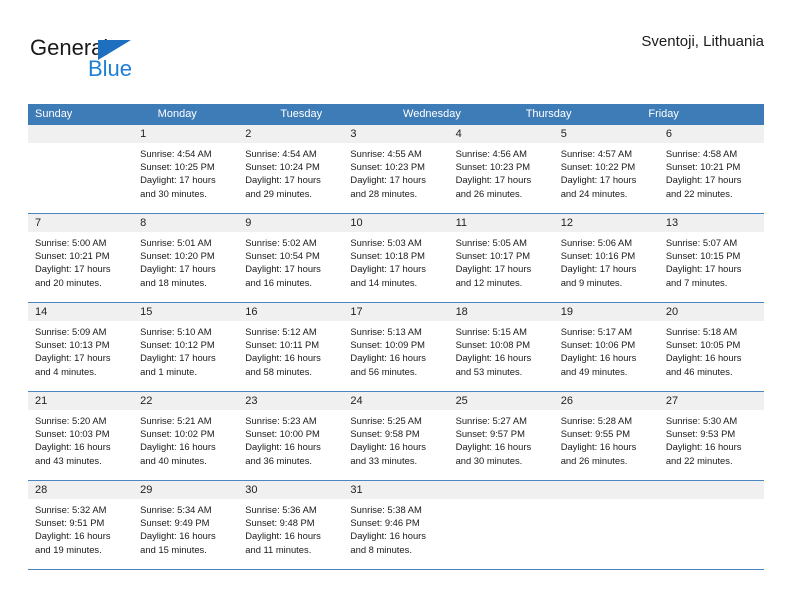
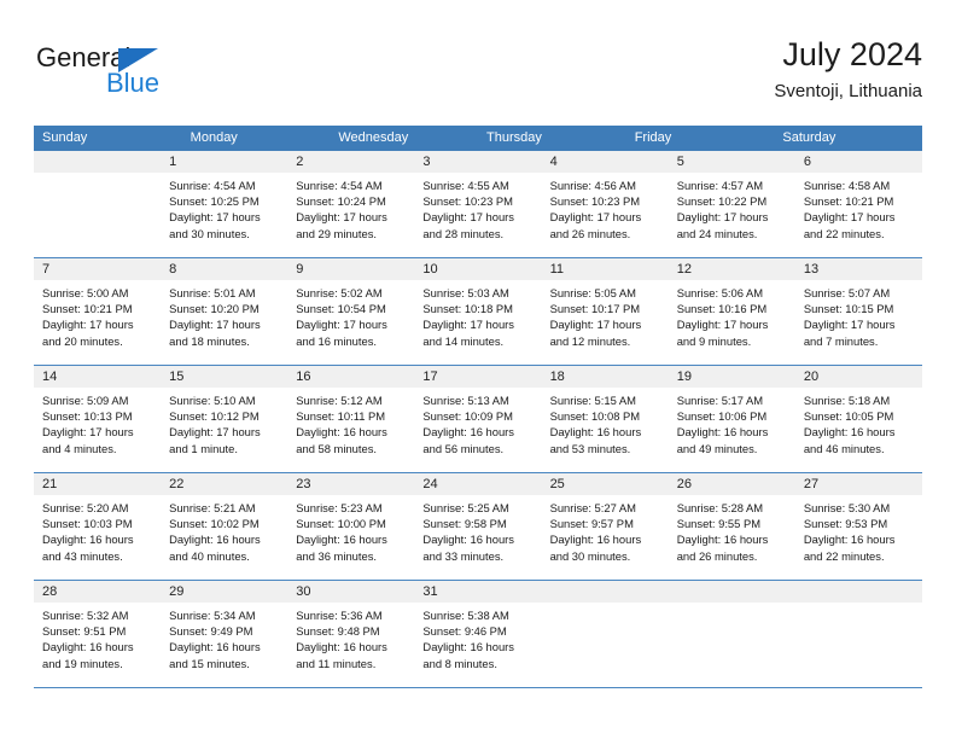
  General
  Blue
+ July 2024
  Sventoji, Lithuania
  Sunday
  Monday
- Tuesday
  Wednesday
  Thursday
  Friday
+ Saturday
  1
  Sunrise: 4:54 AM
  Sunset: 10:25 PM
  Daylight: 17 hours
  and 30 minutes.
  2
  Sunrise: 4:54 AM
  Sunset: 10:24 PM
  Daylight: 17 hours
  and 29 minutes.
  3
  Sunrise: 4:55 AM
  Sunset: 10:23 PM
  Daylight: 17 hours
  and 28 minutes.
  4
  Sunrise: 4:56 AM
  Sunset: 10:23 PM
  Daylight: 17 hours
  and 26 minutes.
  5
  Sunrise: 4:57 AM
  Sunset: 10:22 PM
  Daylight: 17 hours
  and 24 minutes.
  6
  Sunrise: 4:58 AM
  Sunset: 10:21 PM
  Daylight: 17 hours
  and 22 minutes.
  7
  Sunrise: 5:00 AM
  Sunset: 10:21 PM
  Daylight: 17 hours
  and 20 minutes.
  8
  Sunrise: 5:01 AM
  Sunset: 10:20 PM
  Daylight: 17 hours
  and 18 minutes.
  9
  Sunrise: 5:02 AM
  Sunset: 10:54 PM
  Daylight: 17 hours
  and 16 minutes.
  10
  Sunrise: 5:03 AM
  Sunset: 10:18 PM
  Daylight: 17 hours
  and 14 minutes.
  11
  Sunrise: 5:05 AM
  Sunset: 10:17 PM
  Daylight: 17 hours
  and 12 minutes.
  12
  Sunrise: 5:06 AM
  Sunset: 10:16 PM
  Daylight: 17 hours
  and 9 minutes.
  13
  Sunrise: 5:07 AM
  Sunset: 10:15 PM
  Daylight: 17 hours
  and 7 minutes.
  14
  Sunrise: 5:09 AM
  Sunset: 10:13 PM
  Daylight: 17 hours
  and 4 minutes.
  15
  Sunrise: 5:10 AM
  Sunset: 10:12 PM
  Daylight: 17 hours
  and 1 minute.
  16
  Sunrise: 5:12 AM
  Sunset: 10:11 PM
  Daylight: 16 hours
  and 58 minutes.
  17
  Sunrise: 5:13 AM
  Sunset: 10:09 PM
  Daylight: 16 hours
  and 56 minutes.
  18
  Sunrise: 5:15 AM
  Sunset: 10:08 PM
  Daylight: 16 hours
  and 53 minutes.
  19
  Sunrise: 5:17 AM
  Sunset: 10:06 PM
  Daylight: 16 hours
  and 49 minutes.
  20
  Sunrise: 5:18 AM
  Sunset: 10:05 PM
  Daylight: 16 hours
  and 46 minutes.
  21
  Sunrise: 5:20 AM
  Sunset: 10:03 PM
  Daylight: 16 hours
  and 43 minutes.
  22
  Sunrise: 5:21 AM
  Sunset: 10:02 PM
  Daylight: 16 hours
  and 40 minutes.
  23
  Sunrise: 5:23 AM
  Sunset: 10:00 PM
  Daylight: 16 hours
  and 36 minutes.
  24
  Sunrise: 5:25 AM
  Sunset: 9:58 PM
  Daylight: 16 hours
  and 33 minutes.
  25
  Sunrise: 5:27 AM
  Sunset: 9:57 PM
  Daylight: 16 hours
  and 30 minutes.
  26
  Sunrise: 5:28 AM
  Sunset: 9:55 PM
  Daylight: 16 hours
  and 26 minutes.
  27
  Sunrise: 5:30 AM
  Sunset: 9:53 PM
  Daylight: 16 hours
  and 22 minutes.
  28
  Sunrise: 5:32 AM
  Sunset: 9:51 PM
  Daylight: 16 hours
  and 19 minutes.
  29
  Sunrise: 5:34 AM
  Sunset: 9:49 PM
  Daylight: 16 hours
  and 15 minutes.
  30
  Sunrise: 5:36 AM
  Sunset: 9:48 PM
  Daylight: 16 hours
  and 11 minutes.
  31
  Sunrise: 5:38 AM
  Sunset: 9:46 PM
  Daylight: 16 hours
  and 8 minutes.
